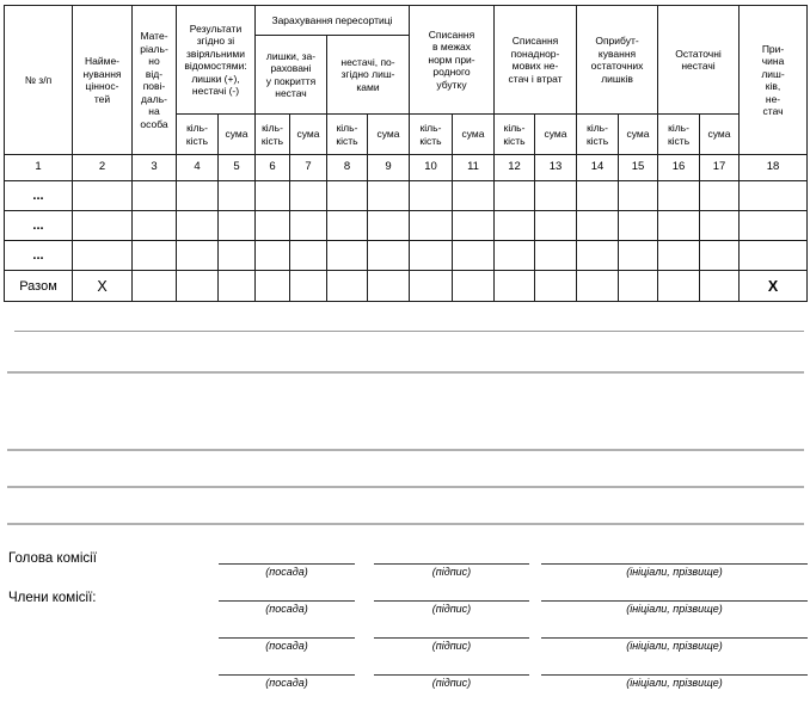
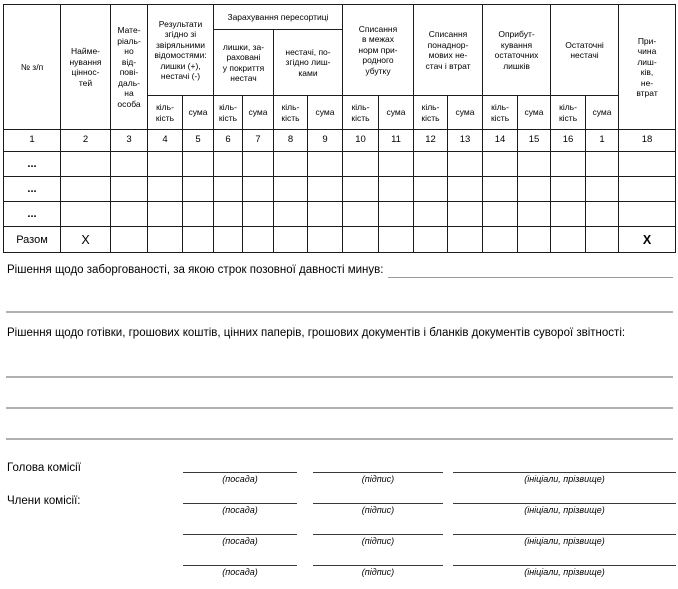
- № з/п	Найме- нування ціннос- тей	Мате- ріаль- но від- пові- даль- на особа	Результати згідно зі звіряльними відомостями: лишки (+), нестачі (-)	Зарахування пересортиці	Списання в межах норм при- родного убутку	Списання понаднор- мових не- стач і втрат	Оприбут- кування остаточних лишків	Остаточні нестачі	При- чина лиш- ків, не- стач
+ № з/п	Найме- нування ціннос- тей	Мате- ріаль- но від- пові- даль- на особа	Результати згідно зі звіряльними відомостями: лишки (+), нестачі (-)	Зарахування пересортиці	Списання в межах норм при- родного убутку	Списання понаднор- мових не- стач і втрат	Оприбут- кування остаточних лишків	Остаточні нестачі	При- чина лиш- ків, не- втрат
  лишки, за- раховані у покриття нестач	нестачі, по- згідно лиш- ками
  кіль- кість	сума	кіль- кість	сума	кіль- кість	сума	кіль- кість	сума	кіль- кість	сума	кіль- кість	сума	кіль- кість	сума
- 1	2	3	4	5	6	7	8	9	10	11	12	13	14	15	16	17	18
+ 1	2	3	4	5	6	7	8	9	10	11	12	13	14	15	16	1	18
  ...
  ...
  ...
  Разом	Х																Х
+ Рішення щодо заборгованості, за якою строк позовної давності минув:
+ Рішення щодо готівки, грошових коштів, цінних паперів, грошових документів і бланків документів суворої звітності:
  Голова комісії
  Члени комісії:
  (посада)
  (підпис)
  (ініціали, прізвище)
  (посада)
  (підпис)
  (ініціали, прізвище)
  (посада)
  (підпис)
  (ініціали, прізвище)
  (посада)
  (підпис)
  (ініціали, прізвище)
